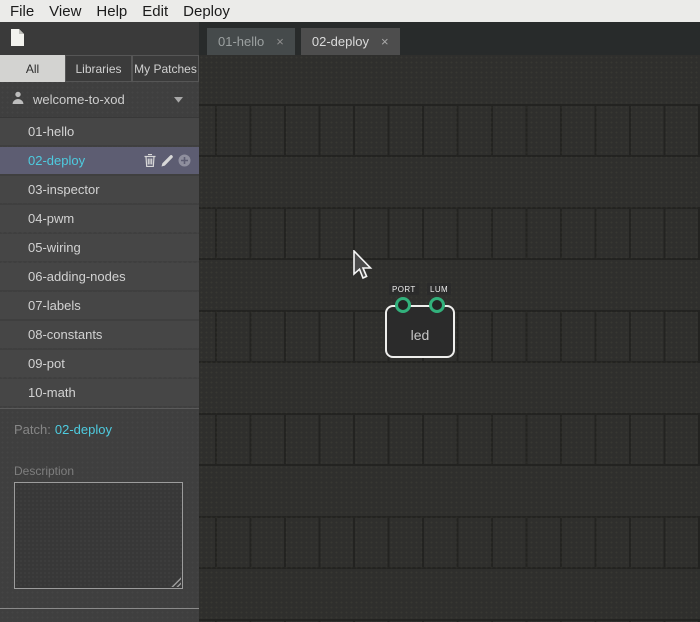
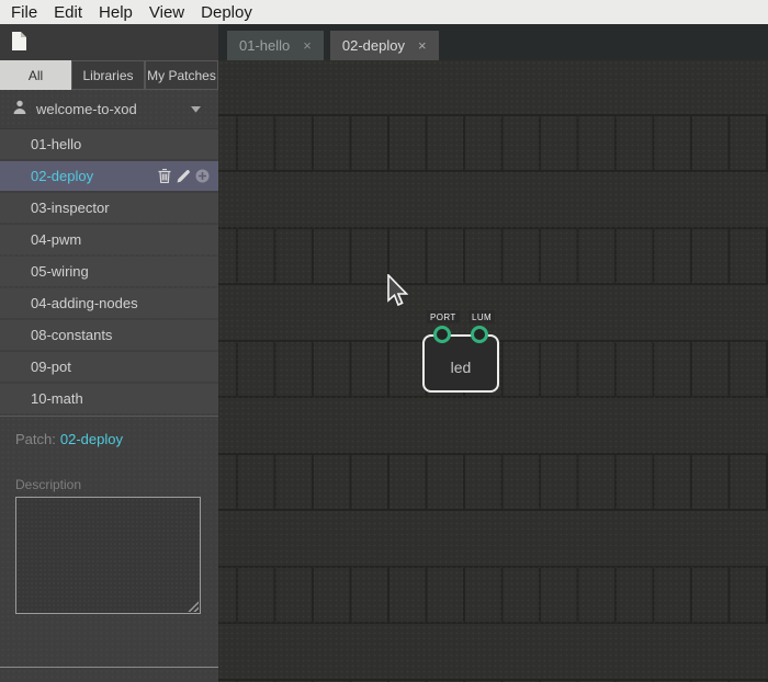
  File
- View
+ Edit
  Help
- Edit
+ View
  Deploy
  01-hello
  ×
  02-deploy
  ×
  All
  Libraries
  My Patches
  welcome-to-xod
  01-hello
  02-deploy
  03-inspector
  04-pwm
  05-wiring
- 06-adding-nodes
+ 04-adding-nodes
- 07-labels
  08-constants
  09-pot
  10-math
  Patch: 02-deploy
  Description
  PORT
  LUM
  led
